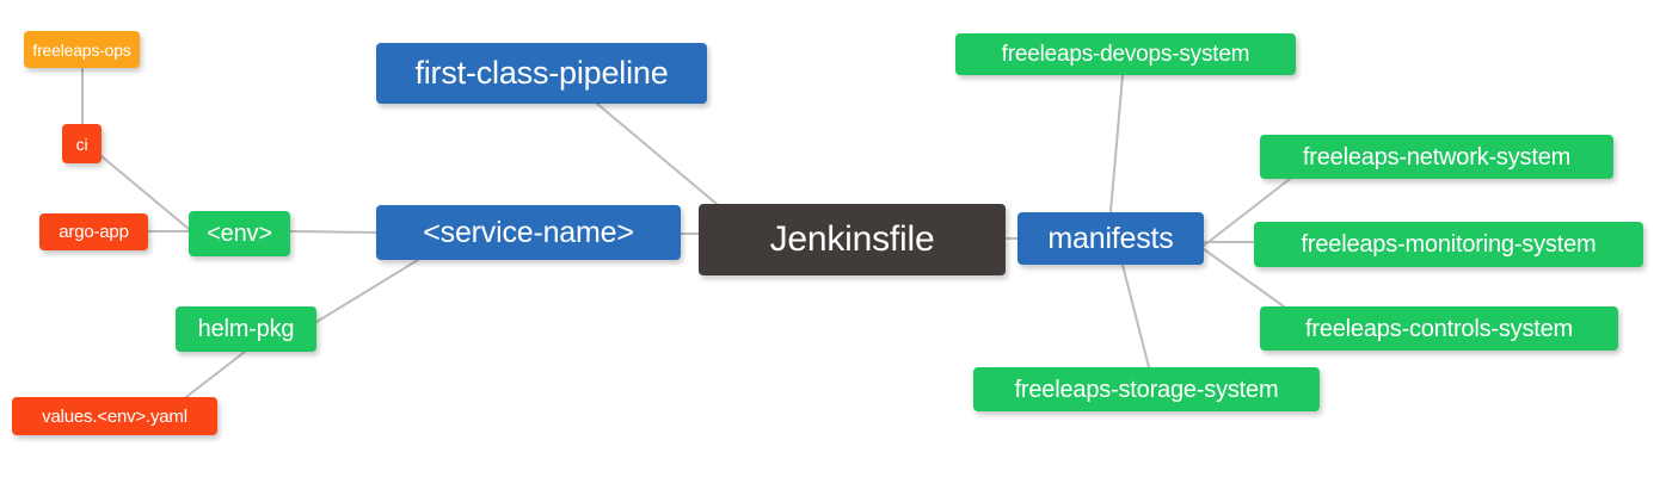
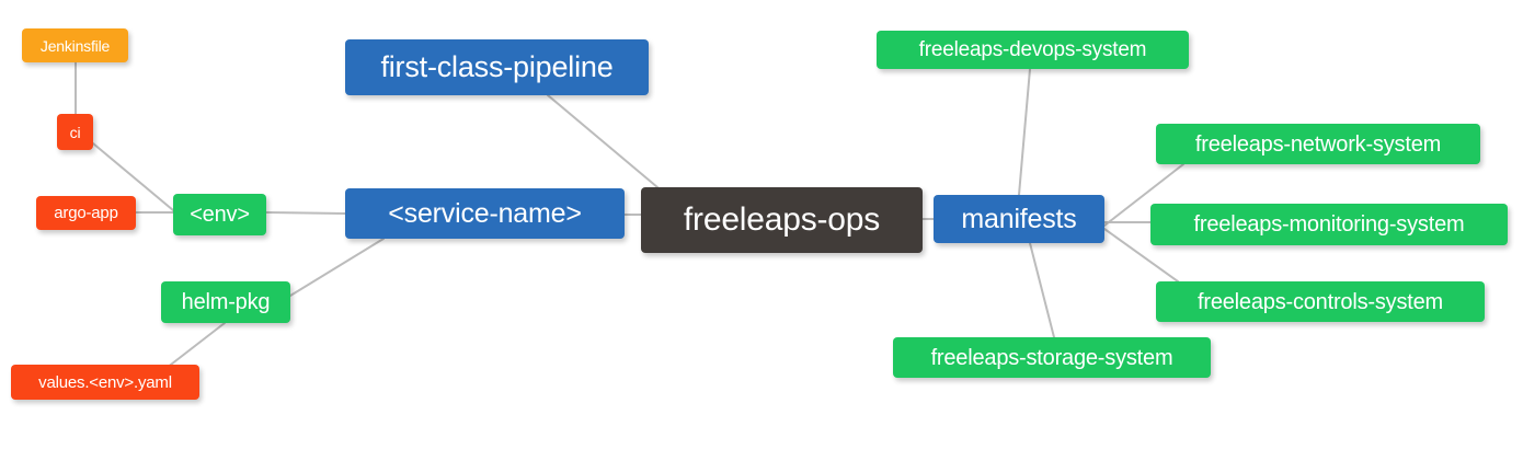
- freeleaps-ops
+ Jenkinsfile
  ci
  argo-app
  <env>
  helm-pkg
  values.<env>.yaml
  first-class-pipeline
  <service-name>
- Jenkinsfile
+ freeleaps-ops
  manifests
  freeleaps-devops-system
  freeleaps-network-system
  freeleaps-monitoring-system
  freeleaps-controls-system
  freeleaps-storage-system
